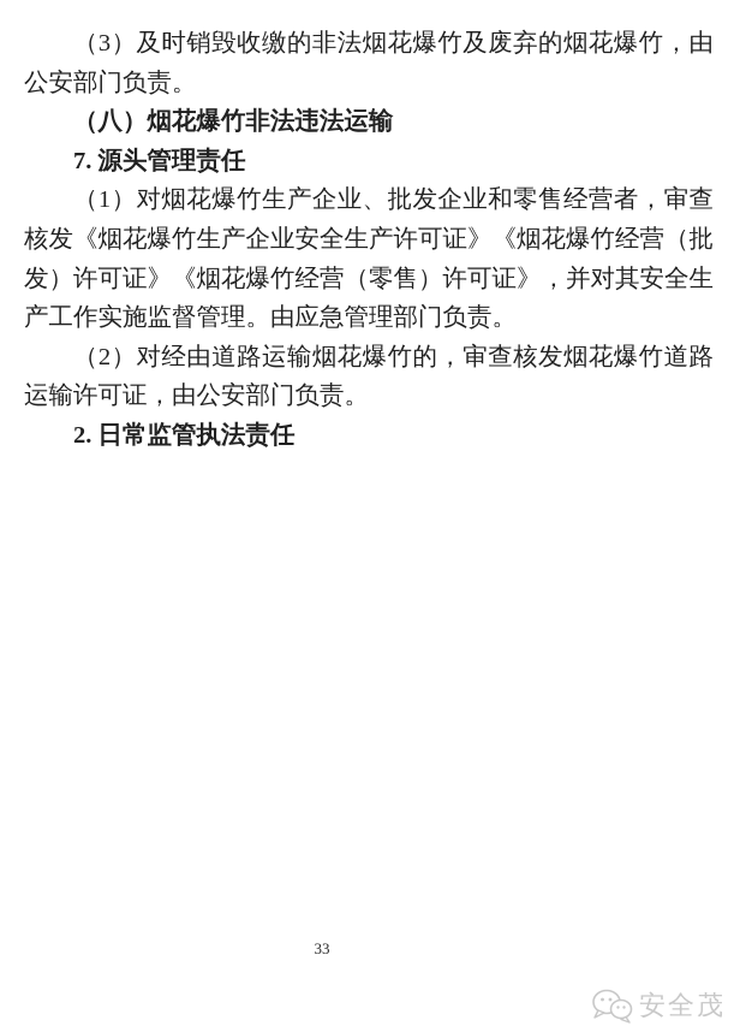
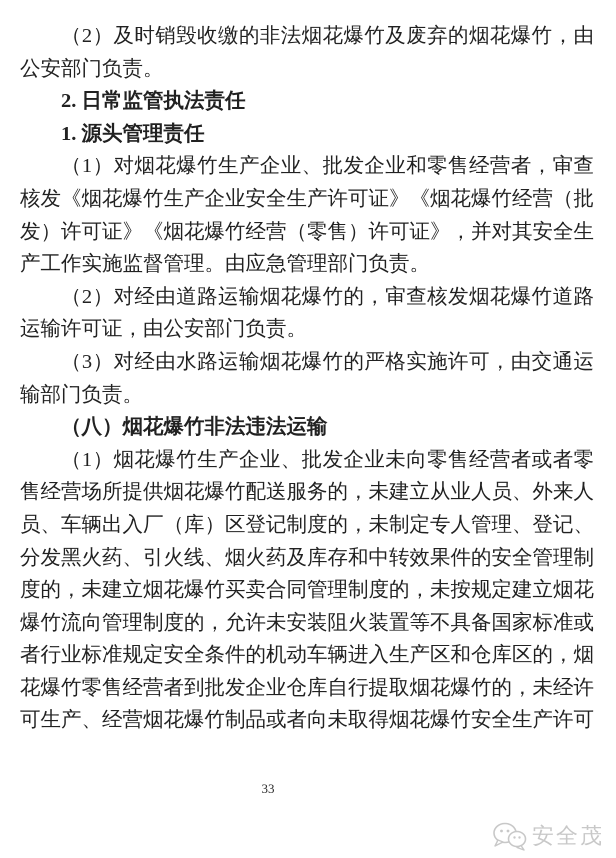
- （3）及时销毁收缴的非法烟花爆竹及废弃的烟花爆竹，由公安部门负责。
+ （2）及时销毁收缴的非法烟花爆竹及废弃的烟花爆竹，由公安部门负责。
- （八）烟花爆竹非法违法运输
+ 2. 日常监管执法责任
- 7. 源头管理责任
+ 1. 源头管理责任
  （1）对烟花爆竹生产企业、批发企业和零售经营者，审查核发《烟花爆竹生产企业安全生产许可证》《烟花爆竹经营（批发）许可证》《烟花爆竹经营（零售）许可证》，并对其安全生产工作实施监督管理。由应急管理部门负责。
  （2）对经由道路运输烟花爆竹的，审查核发烟花爆竹道路运输许可证，由公安部门负责。
+ （3）对经由水路运输烟花爆竹的严格实施许可，由交通运输部门负责。
- 2. 日常监管执法责任
+ （八）烟花爆竹非法违法运输
+ （1）烟花爆竹生产企业、批发企业未向零售经营者或者零售经营场所提供烟花爆竹配送服务的，未建立从业人员、外来人员、车辆出入厂（库）区登记制度的，未制定专人管理、登记、分发黑火药、引火线、烟火药及库存和中转效果件的安全管理制度的，未建立烟花爆竹买卖合同管理制度的，未按规定建立烟花爆竹流向管理制度的，允许未安装阻火装置等不具备国家标准或者行业标准规定安全条件的机动车辆进入生产区和仓库区的，烟花爆竹零售经营者到批发企业仓库自行提取烟花爆竹的，未经许可生产、经营烟花爆竹制品或者向未取得烟花爆竹安全生产许可
  33
  安全茂
